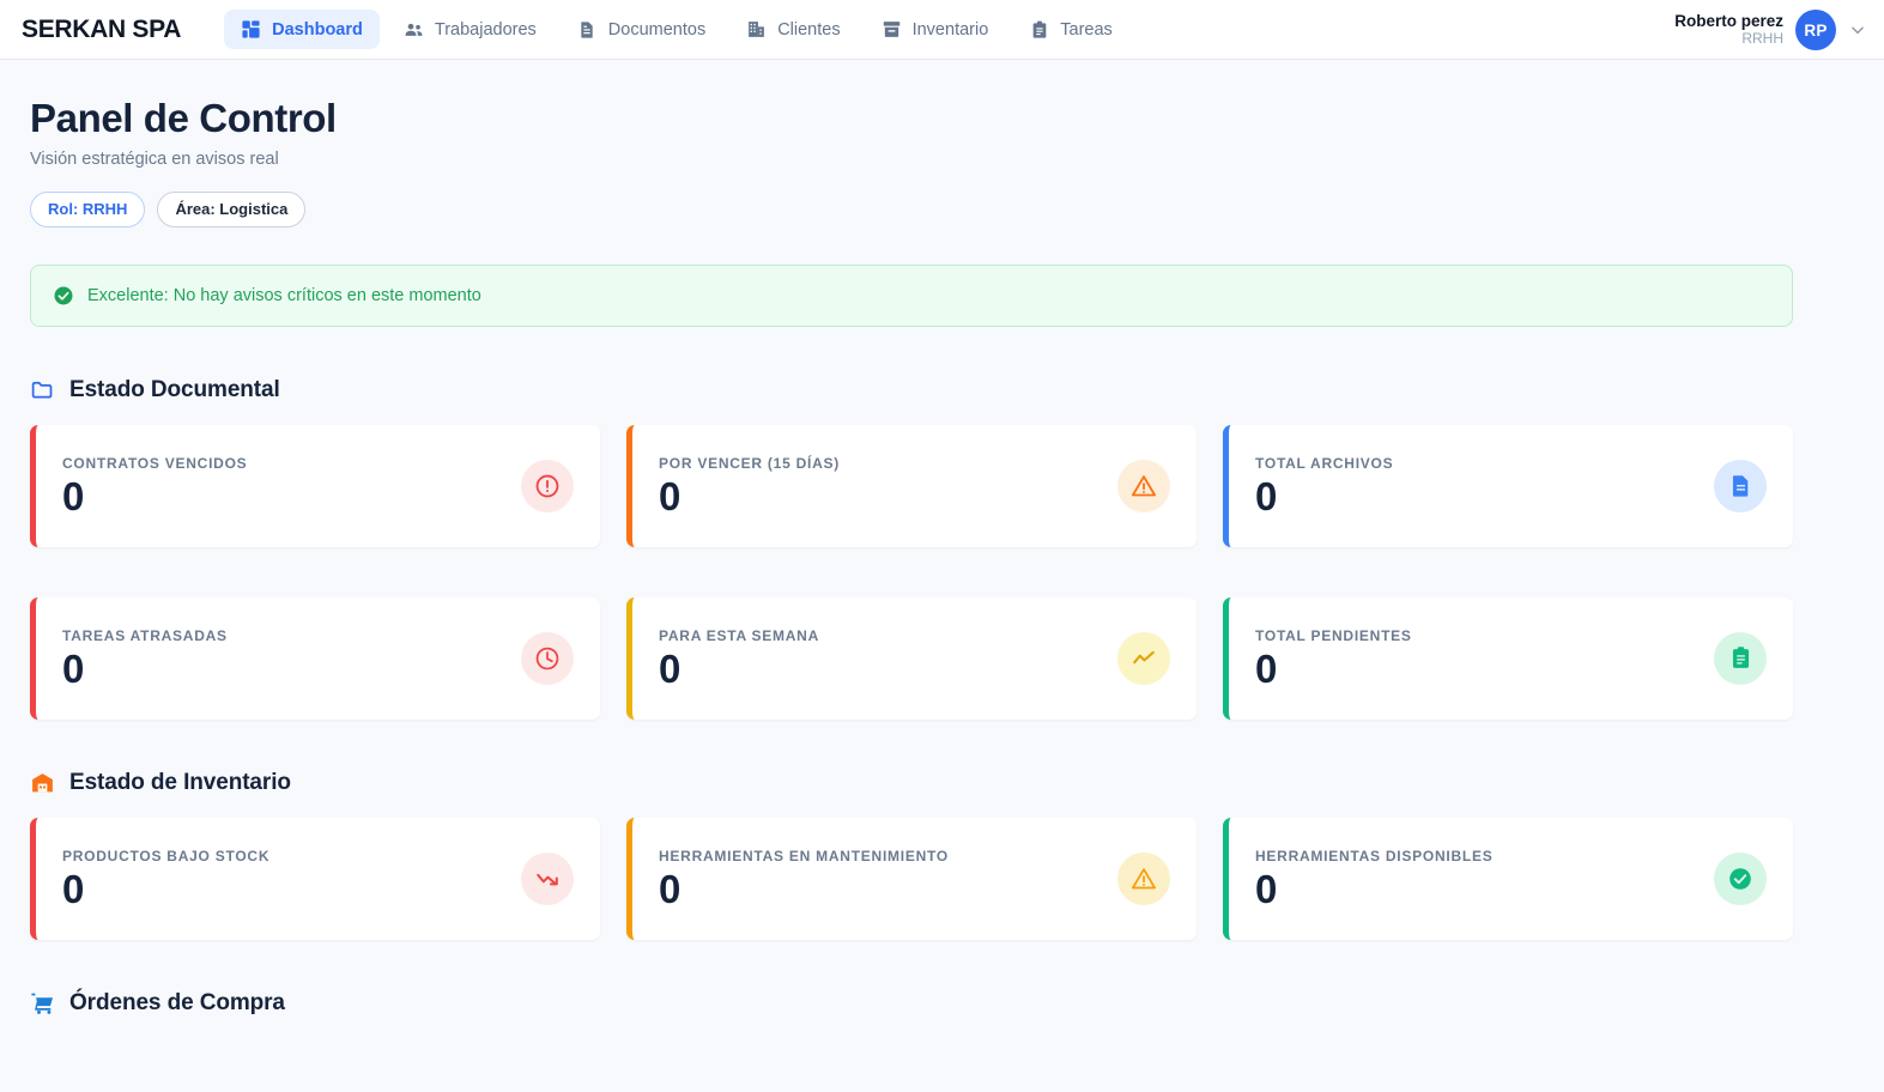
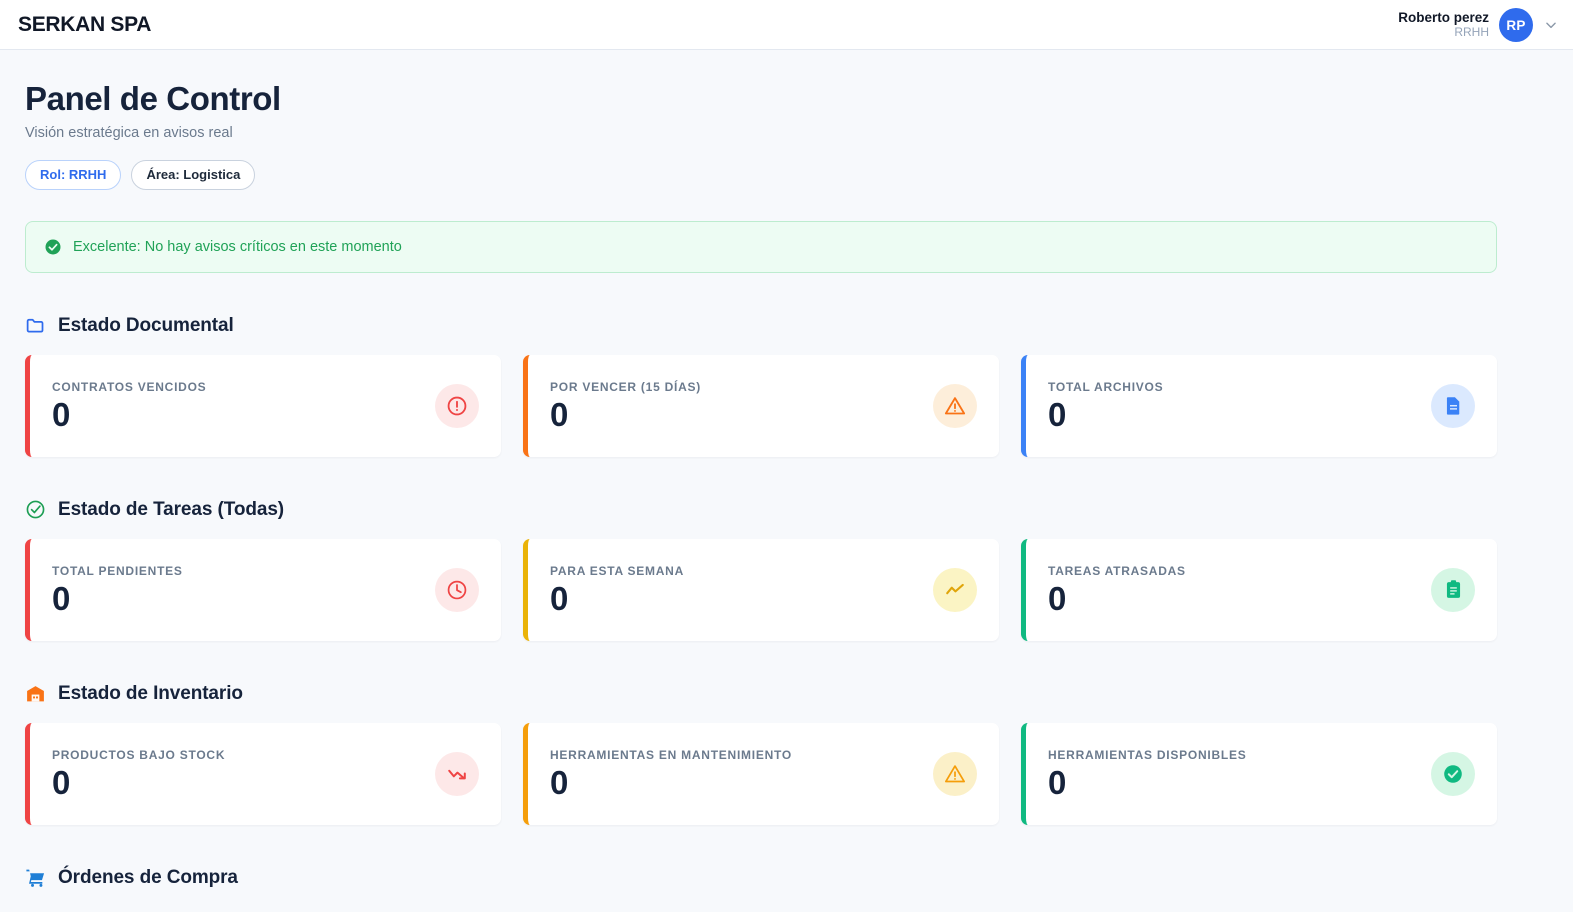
  SERKAN SPA
- Dashboard
- Trabajadores
- Documentos
- Clientes
- Inventario
- Tareas
  Roberto perez
  RRHH
  RP
  Panel de Control
  Visión estratégica en avisos real
  Rol: RRHH
  Área: Logistica
  Excelente: No hay avisos críticos en este momento
  Estado Documental
  CONTRATOS VENCIDOS
  0
  POR VENCER (15 DÍAS)
  0
  TOTAL ARCHIVOS
  0
+ Estado de Tareas (Todas)
- TAREAS ATRASADAS
+ TOTAL PENDIENTES
  0
  PARA ESTA SEMANA
  0
- TOTAL PENDIENTES
+ TAREAS ATRASADAS
  0
  Estado de Inventario
  PRODUCTOS BAJO STOCK
  0
  HERRAMIENTAS EN MANTENIMIENTO
  0
  HERRAMIENTAS DISPONIBLES
  0
  Órdenes de Compra
